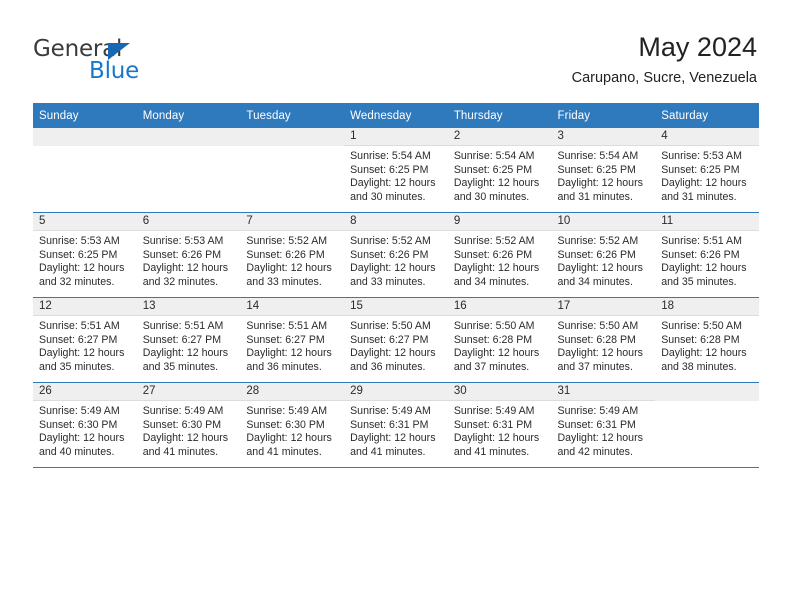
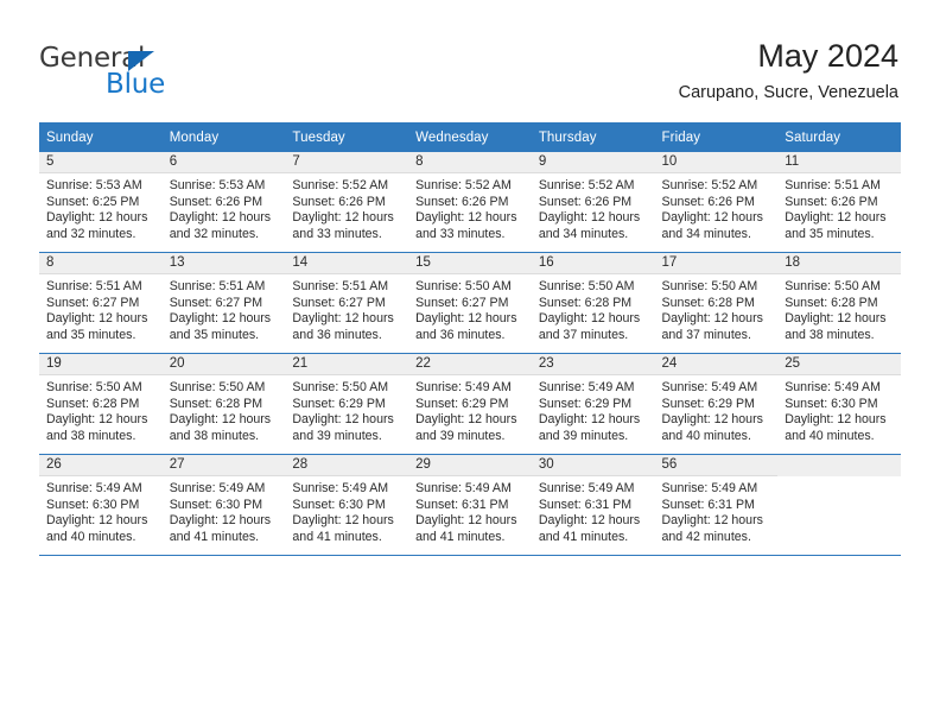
  General
  Blue
  May 2024
  Carupano, Sucre, Venezuela
  Sunday	Monday	Tuesday	Wednesday	Thursday	Friday	Saturday
- 			1Sunrise: 5:54 AMSunset: 6:25 PMDaylight: 12 hoursand 30 minutes.	2Sunrise: 5:54 AMSunset: 6:25 PMDaylight: 12 hoursand 30 minutes.	3Sunrise: 5:54 AMSunset: 6:25 PMDaylight: 12 hoursand 31 minutes.	4Sunrise: 5:53 AMSunset: 6:25 PMDaylight: 12 hoursand 31 minutes.
  5Sunrise: 5:53 AMSunset: 6:25 PMDaylight: 12 hoursand 32 minutes.	6Sunrise: 5:53 AMSunset: 6:26 PMDaylight: 12 hoursand 32 minutes.	7Sunrise: 5:52 AMSunset: 6:26 PMDaylight: 12 hoursand 33 minutes.	8Sunrise: 5:52 AMSunset: 6:26 PMDaylight: 12 hoursand 33 minutes.	9Sunrise: 5:52 AMSunset: 6:26 PMDaylight: 12 hoursand 34 minutes.	10Sunrise: 5:52 AMSunset: 6:26 PMDaylight: 12 hoursand 34 minutes.	11Sunrise: 5:51 AMSunset: 6:26 PMDaylight: 12 hoursand 35 minutes.
- 12Sunrise: 5:51 AMSunset: 6:27 PMDaylight: 12 hoursand 35 minutes.	13Sunrise: 5:51 AMSunset: 6:27 PMDaylight: 12 hoursand 35 minutes.	14Sunrise: 5:51 AMSunset: 6:27 PMDaylight: 12 hoursand 36 minutes.	15Sunrise: 5:50 AMSunset: 6:27 PMDaylight: 12 hoursand 36 minutes.	16Sunrise: 5:50 AMSunset: 6:28 PMDaylight: 12 hoursand 37 minutes.	17Sunrise: 5:50 AMSunset: 6:28 PMDaylight: 12 hoursand 37 minutes.	18Sunrise: 5:50 AMSunset: 6:28 PMDaylight: 12 hoursand 38 minutes.
+ 8Sunrise: 5:51 AMSunset: 6:27 PMDaylight: 12 hoursand 35 minutes.	13Sunrise: 5:51 AMSunset: 6:27 PMDaylight: 12 hoursand 35 minutes.	14Sunrise: 5:51 AMSunset: 6:27 PMDaylight: 12 hoursand 36 minutes.	15Sunrise: 5:50 AMSunset: 6:27 PMDaylight: 12 hoursand 36 minutes.	16Sunrise: 5:50 AMSunset: 6:28 PMDaylight: 12 hoursand 37 minutes.	17Sunrise: 5:50 AMSunset: 6:28 PMDaylight: 12 hoursand 37 minutes.	18Sunrise: 5:50 AMSunset: 6:28 PMDaylight: 12 hoursand 38 minutes.
+ 19Sunrise: 5:50 AMSunset: 6:28 PMDaylight: 12 hoursand 38 minutes.	20Sunrise: 5:50 AMSunset: 6:28 PMDaylight: 12 hoursand 38 minutes.	21Sunrise: 5:50 AMSunset: 6:29 PMDaylight: 12 hoursand 39 minutes.	22Sunrise: 5:49 AMSunset: 6:29 PMDaylight: 12 hoursand 39 minutes.	23Sunrise: 5:49 AMSunset: 6:29 PMDaylight: 12 hoursand 39 minutes.	24Sunrise: 5:49 AMSunset: 6:29 PMDaylight: 12 hoursand 40 minutes.	25Sunrise: 5:49 AMSunset: 6:30 PMDaylight: 12 hoursand 40 minutes.
- 26Sunrise: 5:49 AMSunset: 6:30 PMDaylight: 12 hoursand 40 minutes.	27Sunrise: 5:49 AMSunset: 6:30 PMDaylight: 12 hoursand 41 minutes.	28Sunrise: 5:49 AMSunset: 6:30 PMDaylight: 12 hoursand 41 minutes.	29Sunrise: 5:49 AMSunset: 6:31 PMDaylight: 12 hoursand 41 minutes.	30Sunrise: 5:49 AMSunset: 6:31 PMDaylight: 12 hoursand 41 minutes.	31Sunrise: 5:49 AMSunset: 6:31 PMDaylight: 12 hoursand 42 minutes.
+ 26Sunrise: 5:49 AMSunset: 6:30 PMDaylight: 12 hoursand 40 minutes.	27Sunrise: 5:49 AMSunset: 6:30 PMDaylight: 12 hoursand 41 minutes.	28Sunrise: 5:49 AMSunset: 6:30 PMDaylight: 12 hoursand 41 minutes.	29Sunrise: 5:49 AMSunset: 6:31 PMDaylight: 12 hoursand 41 minutes.	30Sunrise: 5:49 AMSunset: 6:31 PMDaylight: 12 hoursand 41 minutes.	56Sunrise: 5:49 AMSunset: 6:31 PMDaylight: 12 hoursand 42 minutes.
